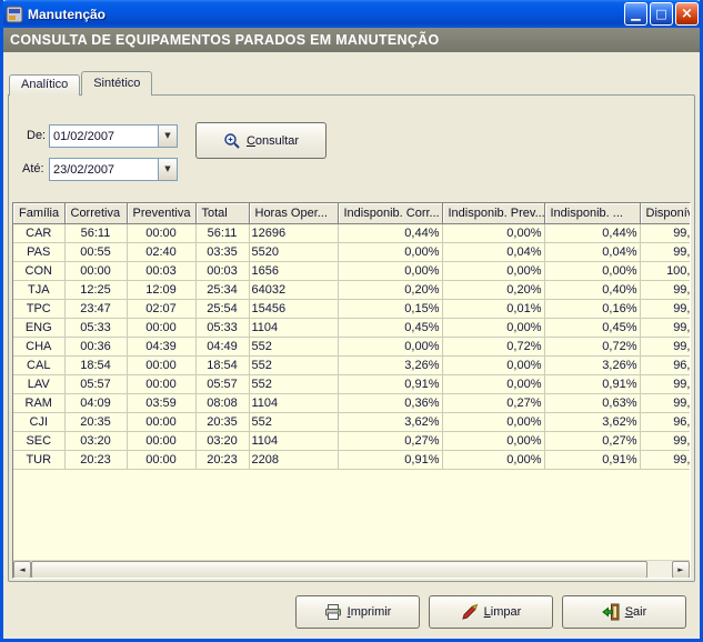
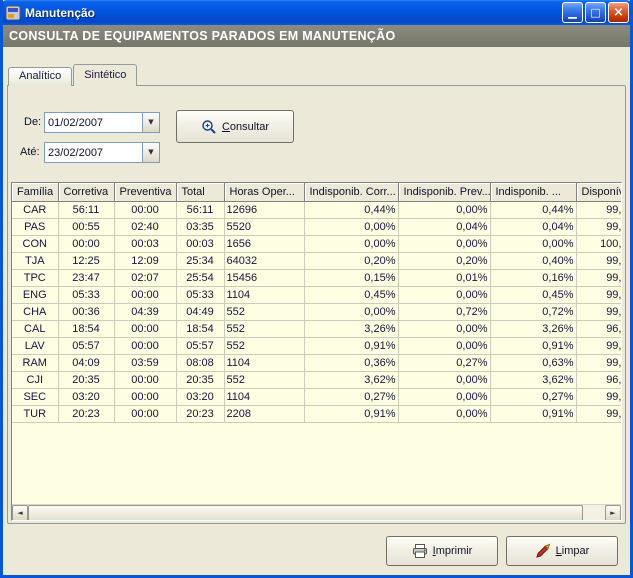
  Manutenção
  ▁
  □
  ×
  CONSULTA DE EQUIPAMENTOS PARADOS EM MANUTENÇÃO
  Analítico
  Sintético
  De:
  01/02/2007
  ▼
  Até:
  23/02/2007
  ▼
  Consultar
  Família	Corretiva	Preventiva	Total	Horas Oper...	Indisponib. Corr...	Indisponib. Prev...	Indisponib. ...	Disponí
  CAR	56:11	00:00	56:11	12696	0,44%	0,00%	0,44%	99,
  PAS	00:55	02:40	03:35	5520	0,00%	0,04%	0,04%	99,
  CON	00:00	00:03	00:03	1656	0,00%	0,00%	0,00%	100,
  TJA	12:25	12:09	25:34	64032	0,20%	0,20%	0,40%	99,
  TPC	23:47	02:07	25:54	15456	0,15%	0,01%	0,16%	99,
  ENG	05:33	00:00	05:33	1104	0,45%	0,00%	0,45%	99,
  CHA	00:36	04:39	04:49	552	0,00%	0,72%	0,72%	99,
  CAL	18:54	00:00	18:54	552	3,26%	0,00%	3,26%	96,
  LAV	05:57	00:00	05:57	552	0,91%	0,00%	0,91%	99,
  RAM	04:09	03:59	08:08	1104	0,36%	0,27%	0,63%	99,
  CJI	20:35	00:00	20:35	552	3,62%	0,00%	3,62%	96,
  SEC	03:20	00:00	03:20	1104	0,27%	0,00%	0,27%	99,
  TUR	20:23	00:00	20:23	2208	0,91%	0,00%	0,91%	99,
  ◄
  ►
  Imprimir
  Limpar
- Sair
